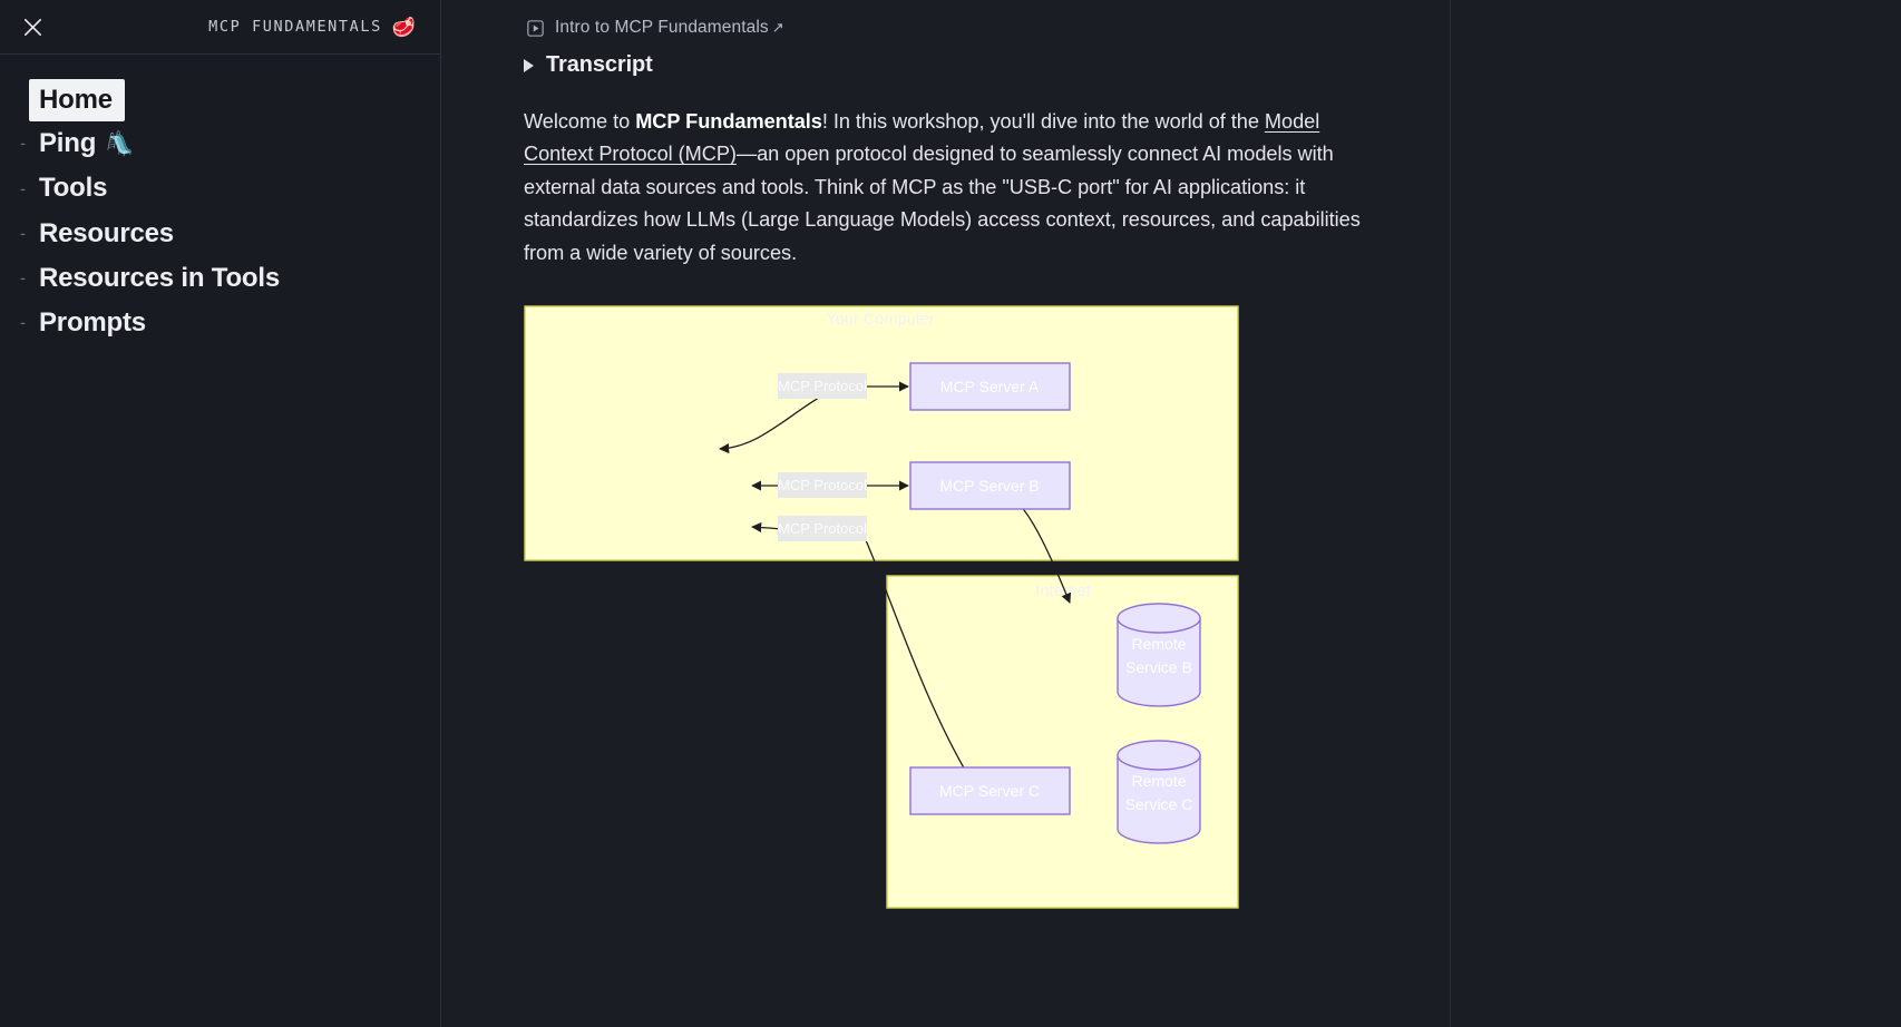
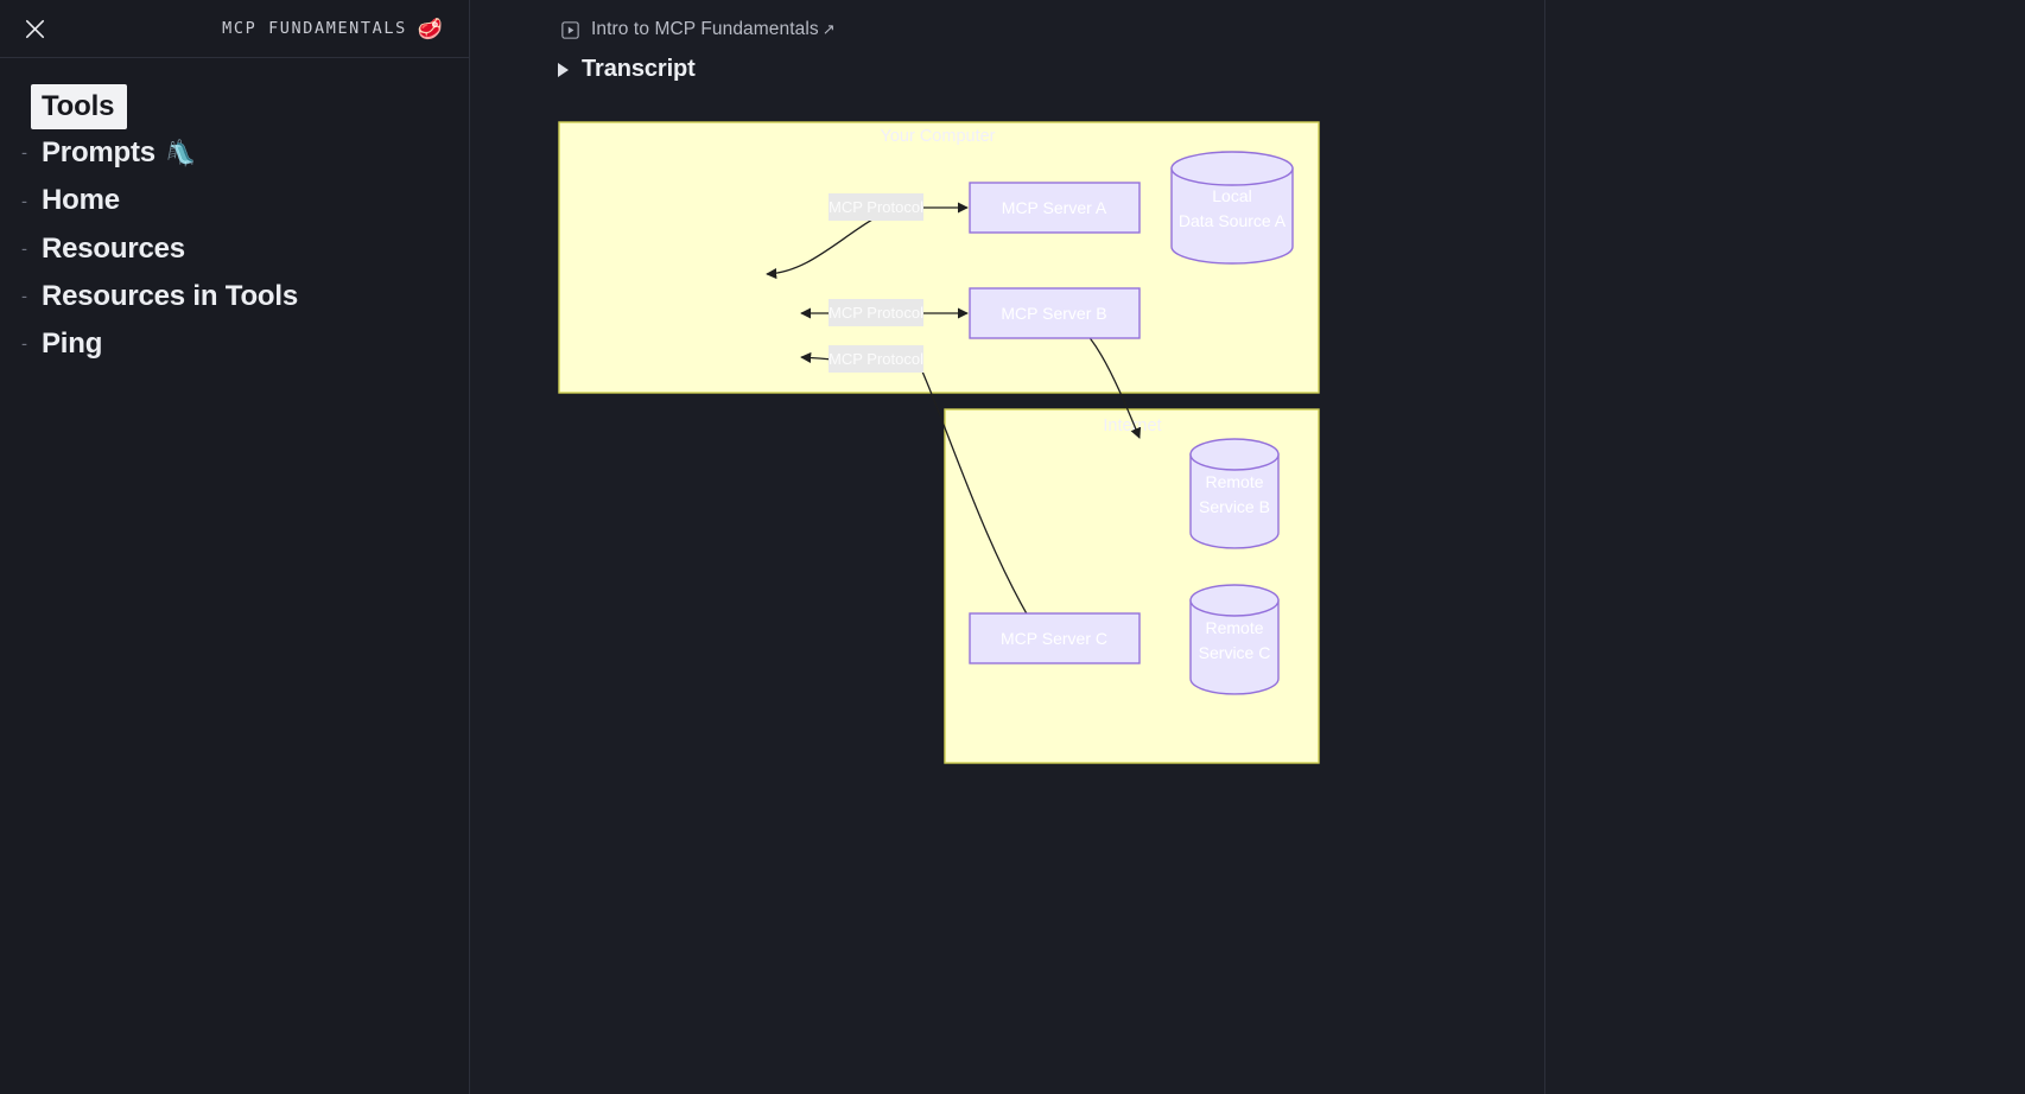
  MCP FUNDAMENTALS
  🥩
- Home
+ Tools
  -
- Ping 🛝
+ Prompts 🛝
  -
- Tools
+ Home
  -
  Resources
  -
  Resources in Tools
  -
- Prompts
+ Ping
  Intro to MCP Fundamentals ↗
  Transcript
- Welcome to MCP Fundamentals! In this workshop, you'll dive into the world of the Model Context Protocol (MCP)—an open protocol designed to seamlessly connect AI models with external data sources and tools. Think of MCP as the "USB-C port" for AI applications: it standardizes how LLMs (Large Language Models) access context, resources, and capabilities from a wide variety of sources.
  Your Computer
  Intenet
  MCP Protocol
  MCP Protocol
  MCP Protocol
  MCP Server A
  MCP Server B
+ Local
+ Data Source A
  MCP Server C
  Remote
  Service B
  Remote
  Service C
